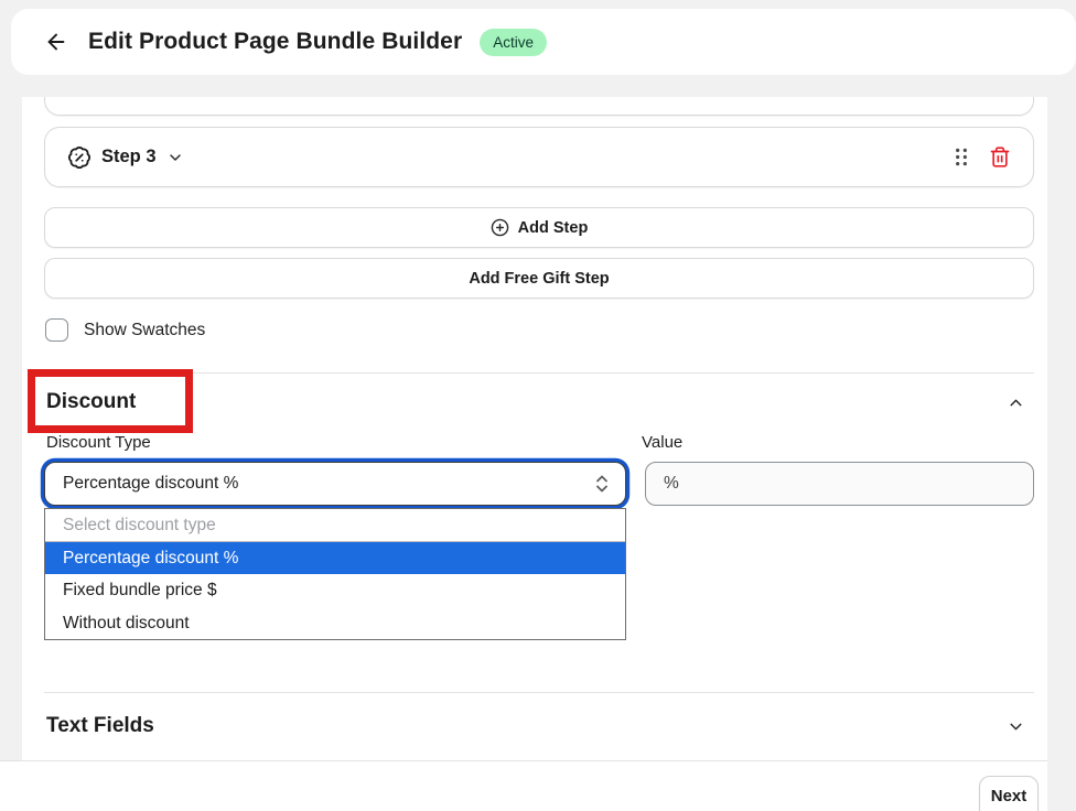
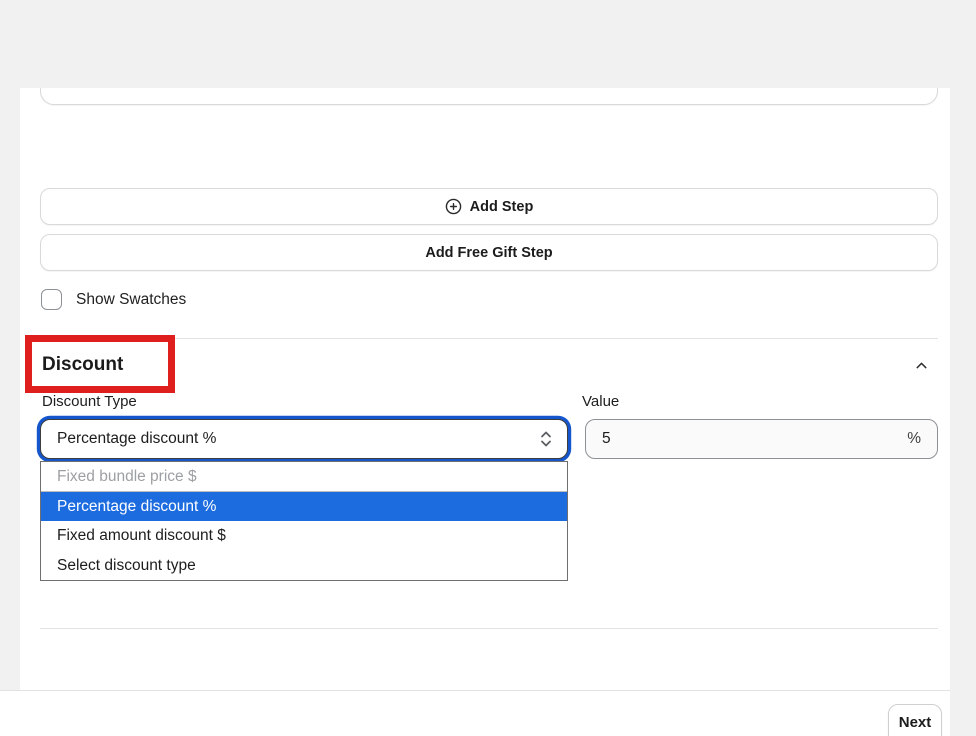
- Edit Product Page Bundle Builder
- Active
- Step 3
  Add Step
  Add Free Gift Step
  Show Swatches
  Discount
  Discount Type
  Value
  Percentage discount %
+ 5
  %
- Select discount type
+ Fixed bundle price $
  Percentage discount %
+ Fixed amount discount $
- Fixed bundle price $
+ Select discount type
- Without discount
- Text Fields
  Next
